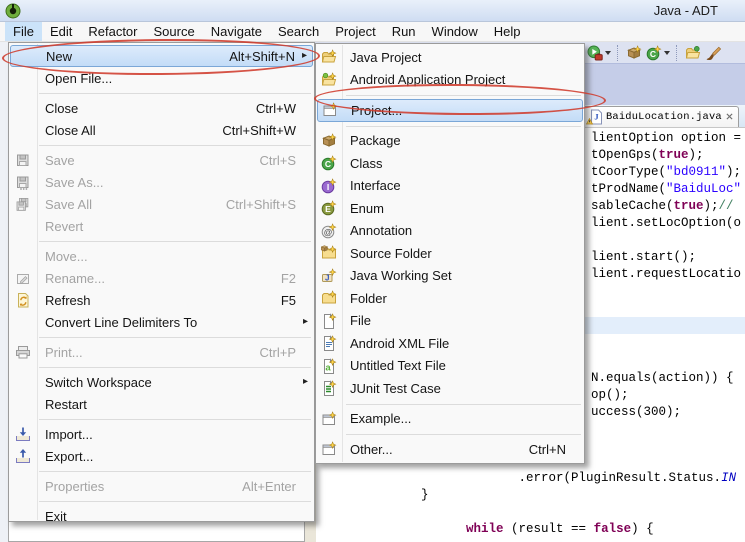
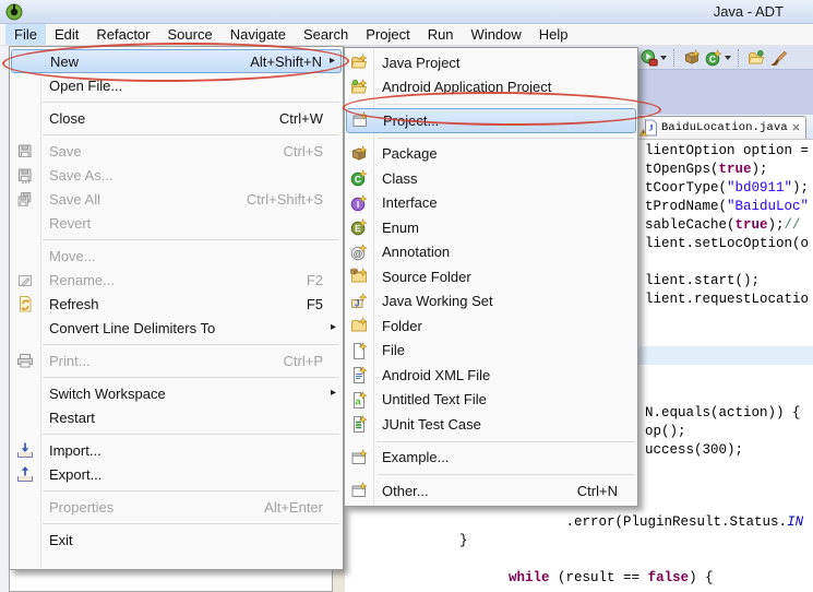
  Java - ADT
  File
  Edit
  Refactor
  Source
  Navigate
  Search
  Project
  Run
  Window
  Help
  C
  lientOption option =
  tOpenGps(true);
  tCoorType("bd0911");
  tProdName("BaiduLoc"
  sableCache(true);//
  lient.setLocOption(o
  lient.start();
  lient.requestLocatio
  N.equals(action)) {
  op();
  uccess(300);
  .error(PluginResult.Status.IN
  }
  while (result == false) {
  J
  BaiduLocation.java
  New
  Alt+Shift+N
  ▸
  Open File...
  Close
  Ctrl+W
- Close All
- Ctrl+Shift+W
  Save
  Ctrl+S
  Save As...
  Save All
  Ctrl+Shift+S
  Revert
  Move...
  Rename...
  F2
  Refresh
  F5
  Convert Line Delimiters To
  ▸
  Print...
  Ctrl+P
  Switch Workspace
  ▸
  Restart
  Import...
  Export...
  Properties
  Alt+Enter
  Exit
  Java Project
  Android Application Project
  Project...
  Package
  C
  Class
  I
  Interface
  E
  Enum
  @
  Annotation
  Source Folder
  J
  Java Working Set
  Folder
  File
  Android XML File
  a
  Untitled Text File
  JUnit Test Case
  Example...
  Other...
  Ctrl+N
